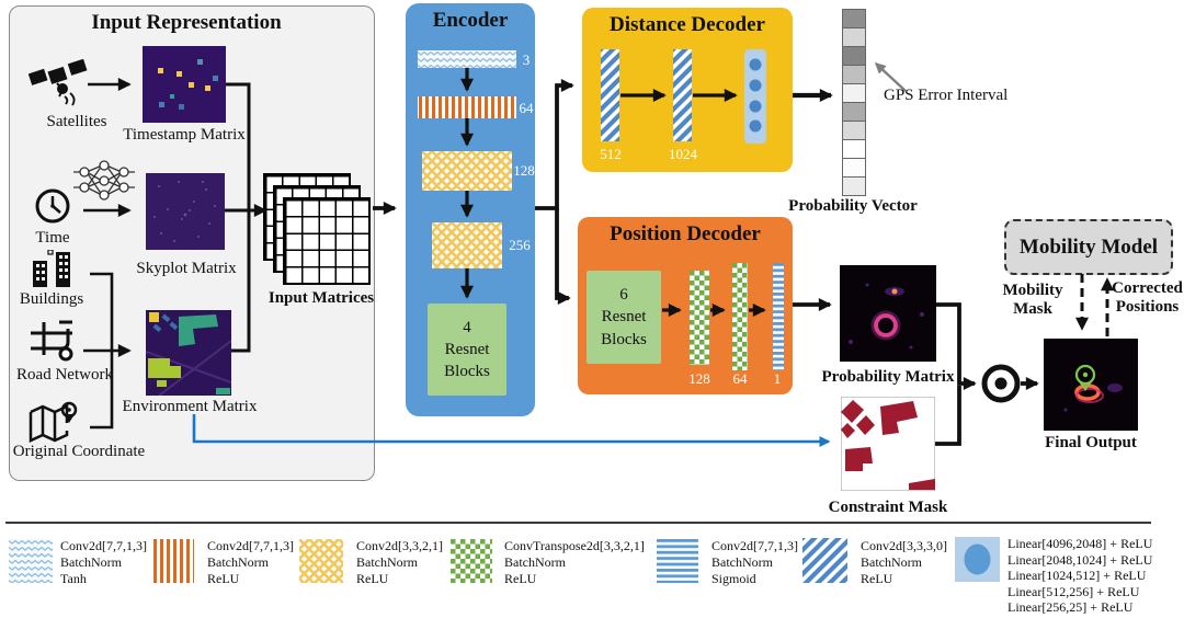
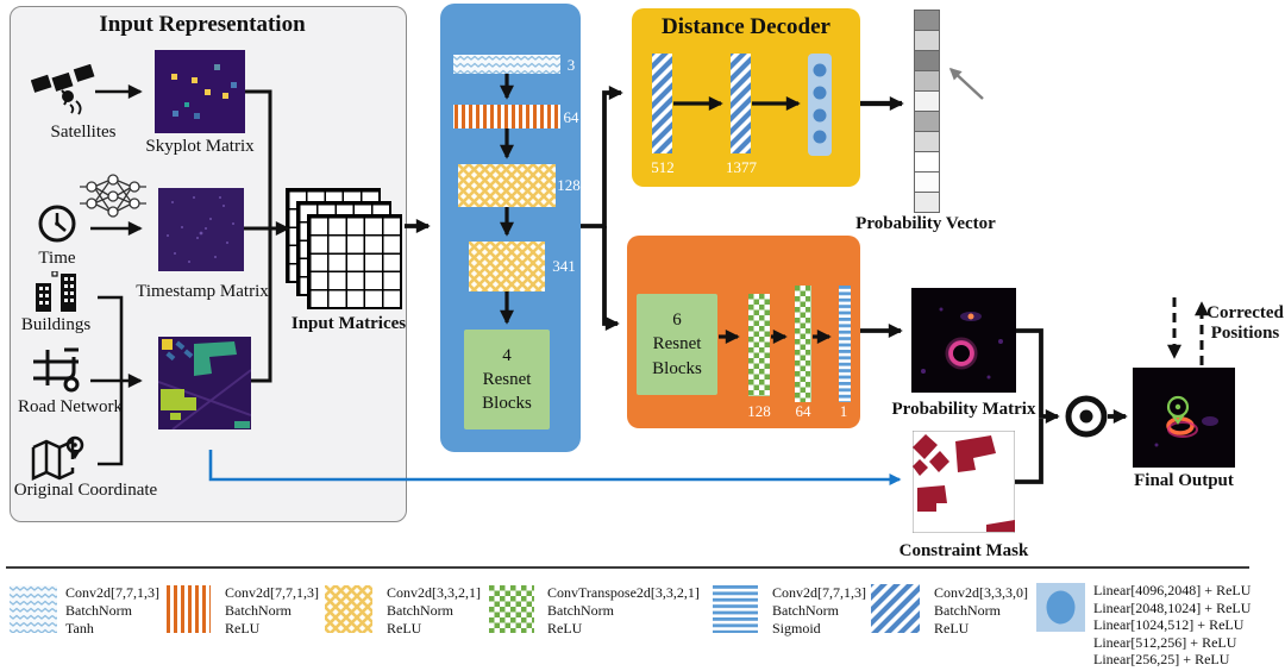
- Mobility Model
  Input Representation
  Satellites
- Timestamp Matrix
+ Skyplot Matrix
  Time
- Skyplot Matrix
+ Timestamp Matrix
  Buildings
  Road Network
- Environment Matrix
  Original Coordinate
  Input Matrices
- Encoder
  3
  64
  128
- 256
+ 341
  4
  Resnet
  Blocks
  Distance Decoder
  512
- 1024
+ 1377
  Probability Vector
- GPS Error Interval
- Position Decoder
  6
  Resnet
  Blocks
  128
  64
  1
  Probability Matrix
  Constraint Mask
  Final Output
- Mobility
- Mask
  Corrected
  Positions
  Conv2d[7,7,1,3]
  BatchNorm
  Tanh
  Conv2d[7,7,1,3]
  BatchNorm
  ReLU
  Conv2d[3,3,2,1]
  BatchNorm
  ReLU
  ConvTranspose2d[3,3,2,1]
  BatchNorm
  ReLU
  Conv2d[7,7,1,3]
  BatchNorm
  Sigmoid
  Conv2d[3,3,3,0]
  BatchNorm
  ReLU
  Linear[4096,2048] + ReLU
  Linear[2048,1024] + ReLU
  Linear[1024,512] + ReLU
  Linear[512,256] + ReLU
  Linear[256,25] + ReLU
